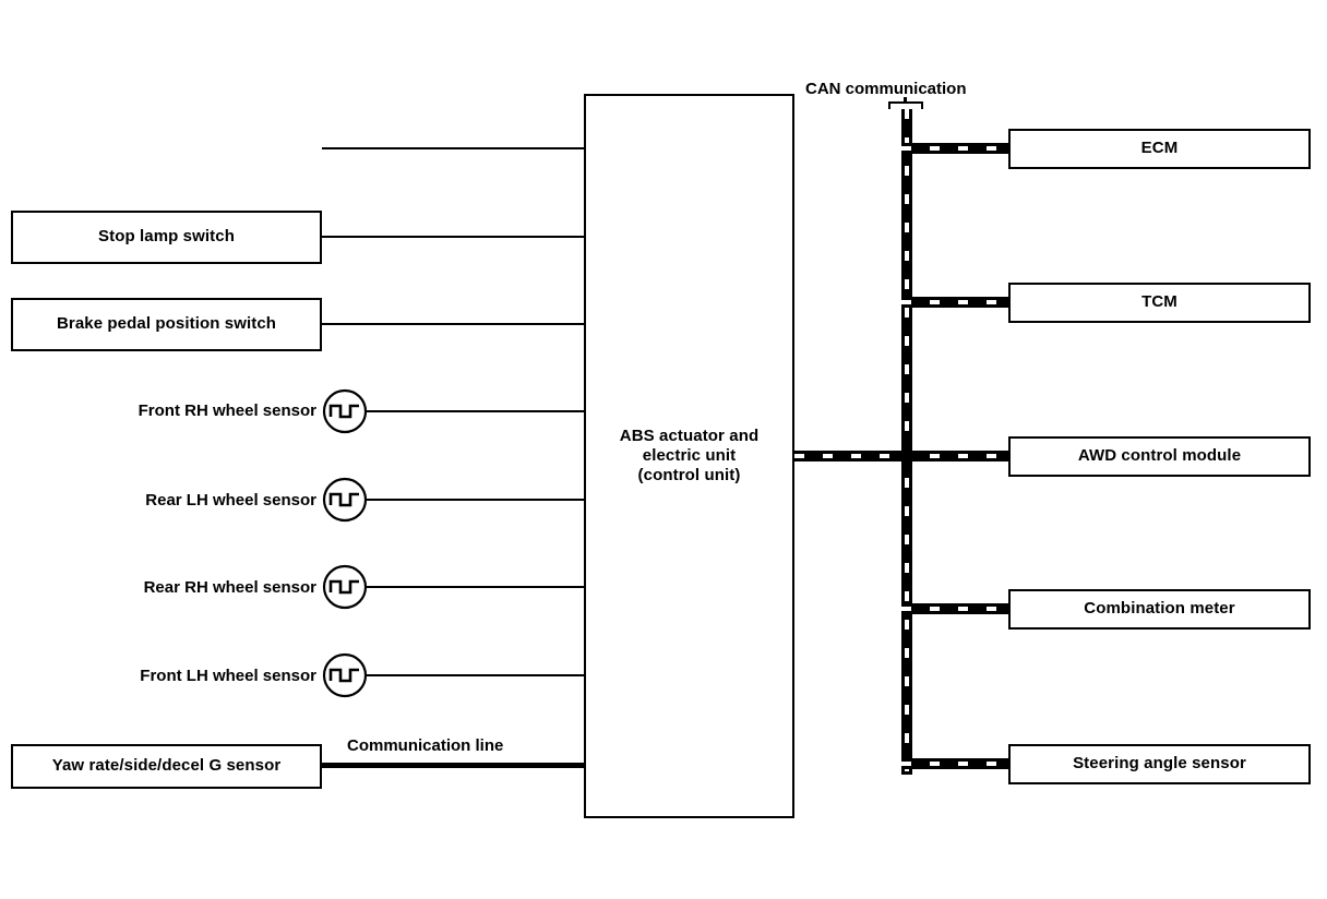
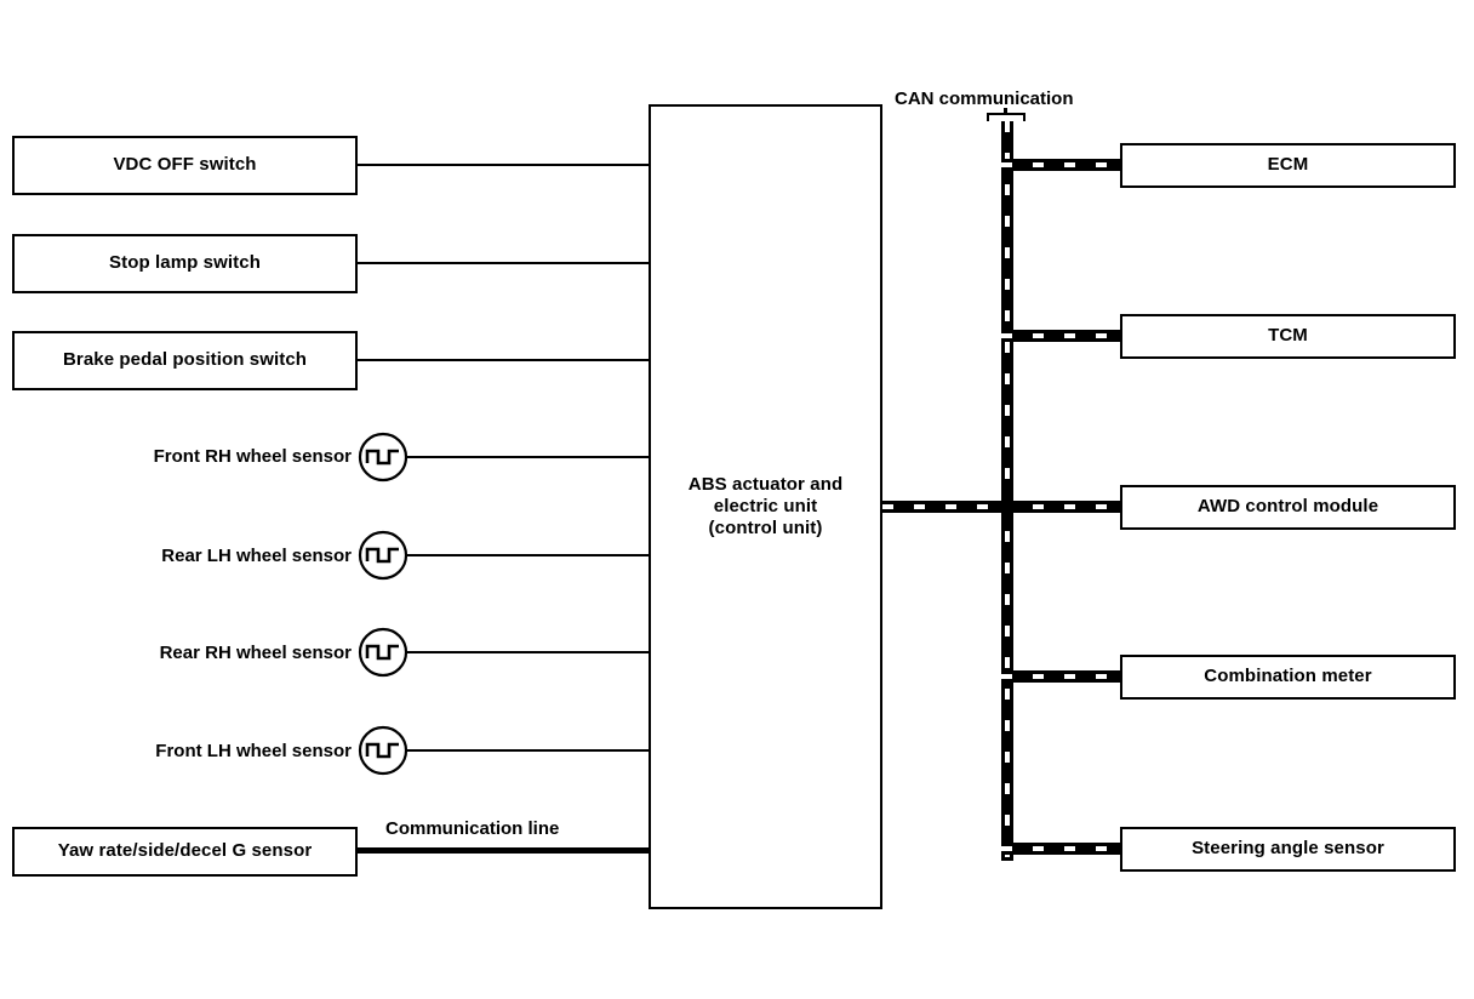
+ VDC OFF switch
  Stop lamp switch
  Brake pedal position switch
  Front RH wheel sensor
  Rear LH wheel sensor
  Rear RH wheel sensor
  Front LH wheel sensor
  Yaw rate/side/decel G sensor
  Communication line
  ABS actuator and
  electric unit
  (control unit)
  CAN communication
  ECM
  TCM
  AWD control module
  Combination meter
  Steering angle sensor
